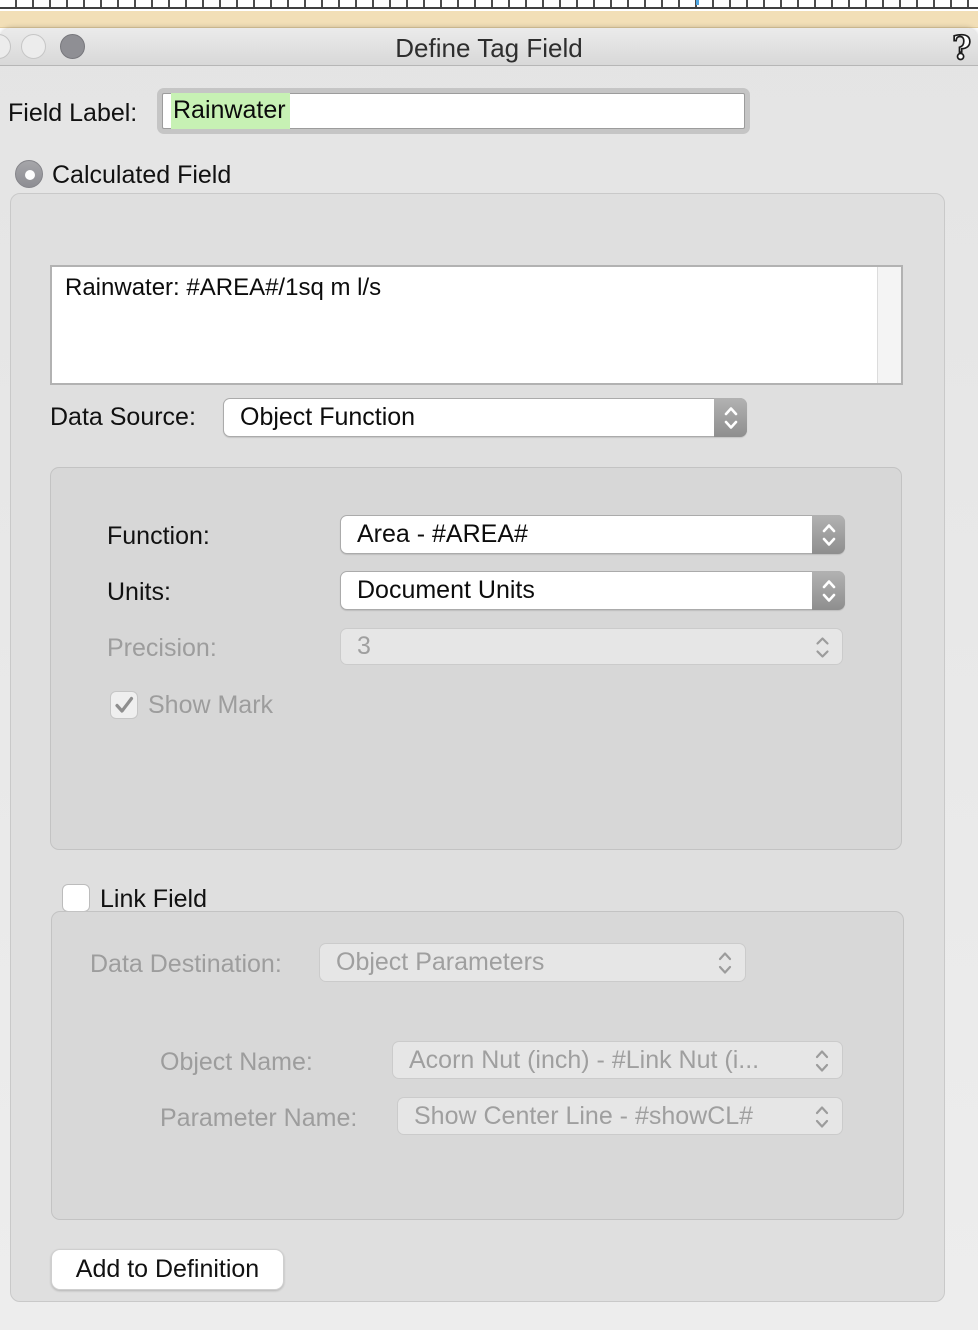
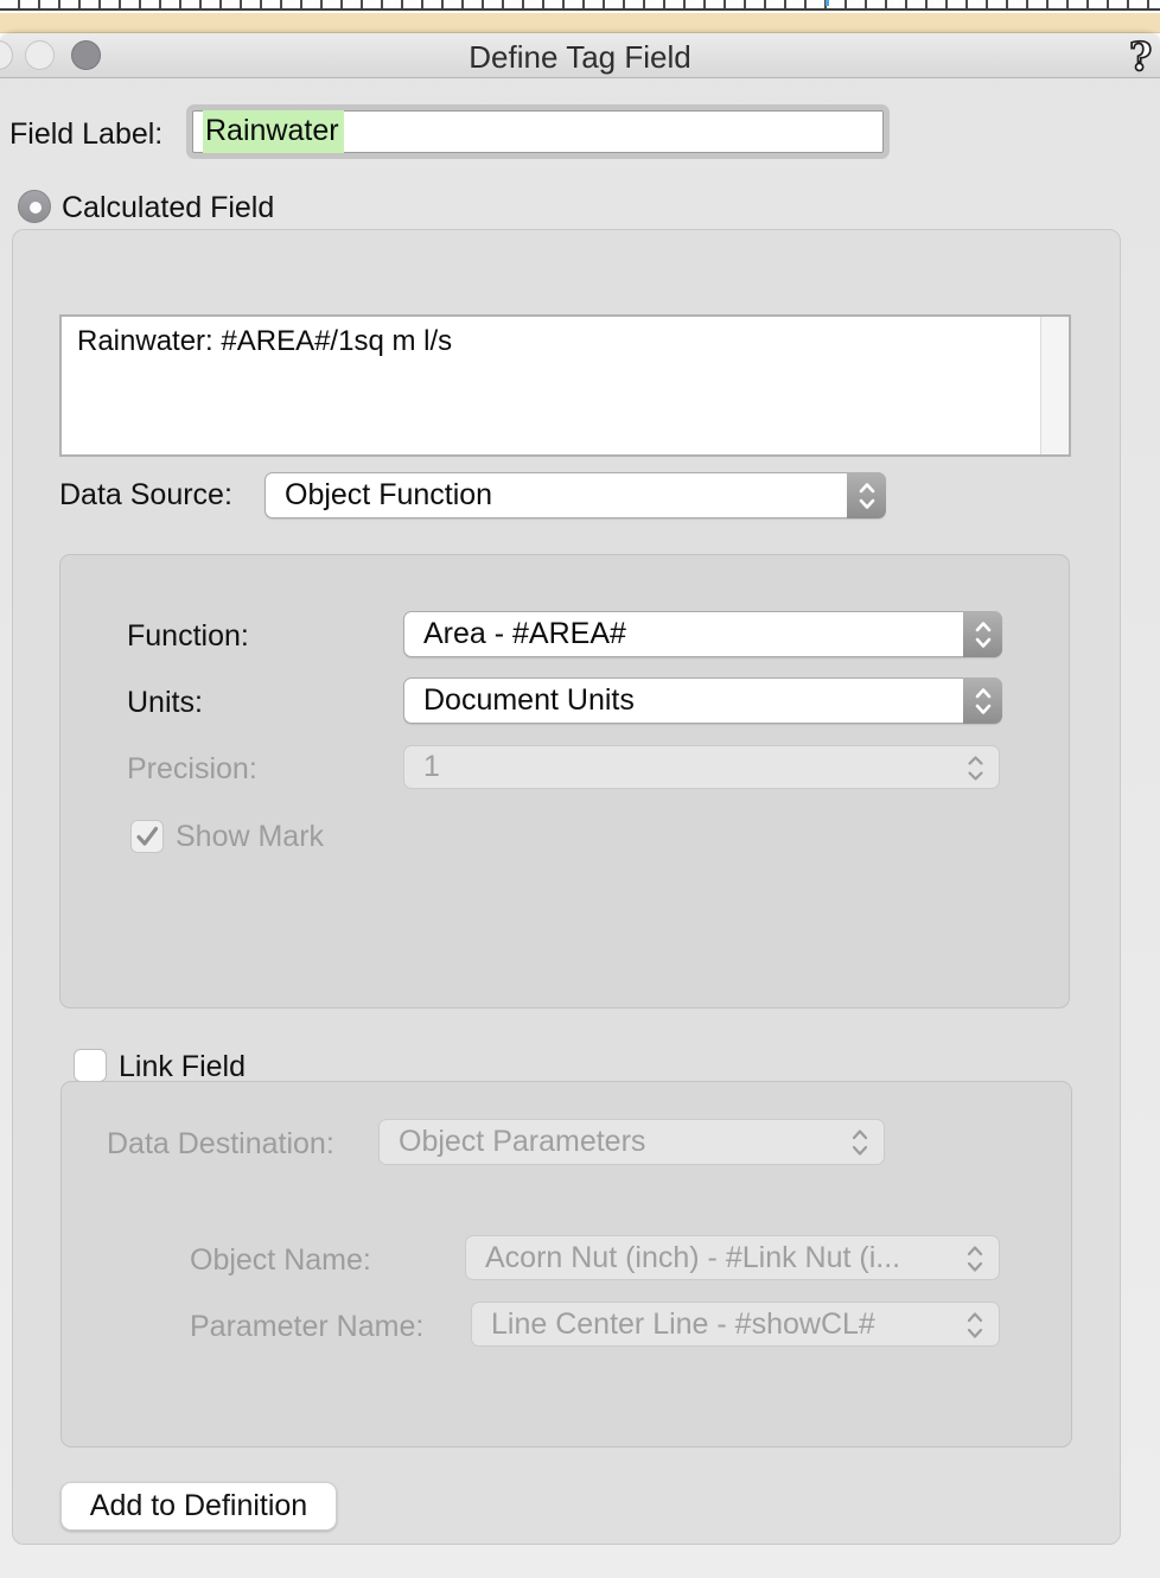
  Define Tag Field
  ?
  Field Label:
  Rainwater
  Calculated Field
  Rainwater: #AREA#/1sq m l/s
  Data Source:
  Object Function
  Function:
  Area - #AREA#
  Units:
  Document Units
  Precision:
- 3
+ 1
  Show Mark
  Link Field
  Data Destination:
  Object Parameters
  Object Name:
  Acorn Nut (inch) - #Link Nut (i...
  Parameter Name:
- Show Center Line - #showCL#
+ Line Center Line - #showCL#
  Add to Definition
